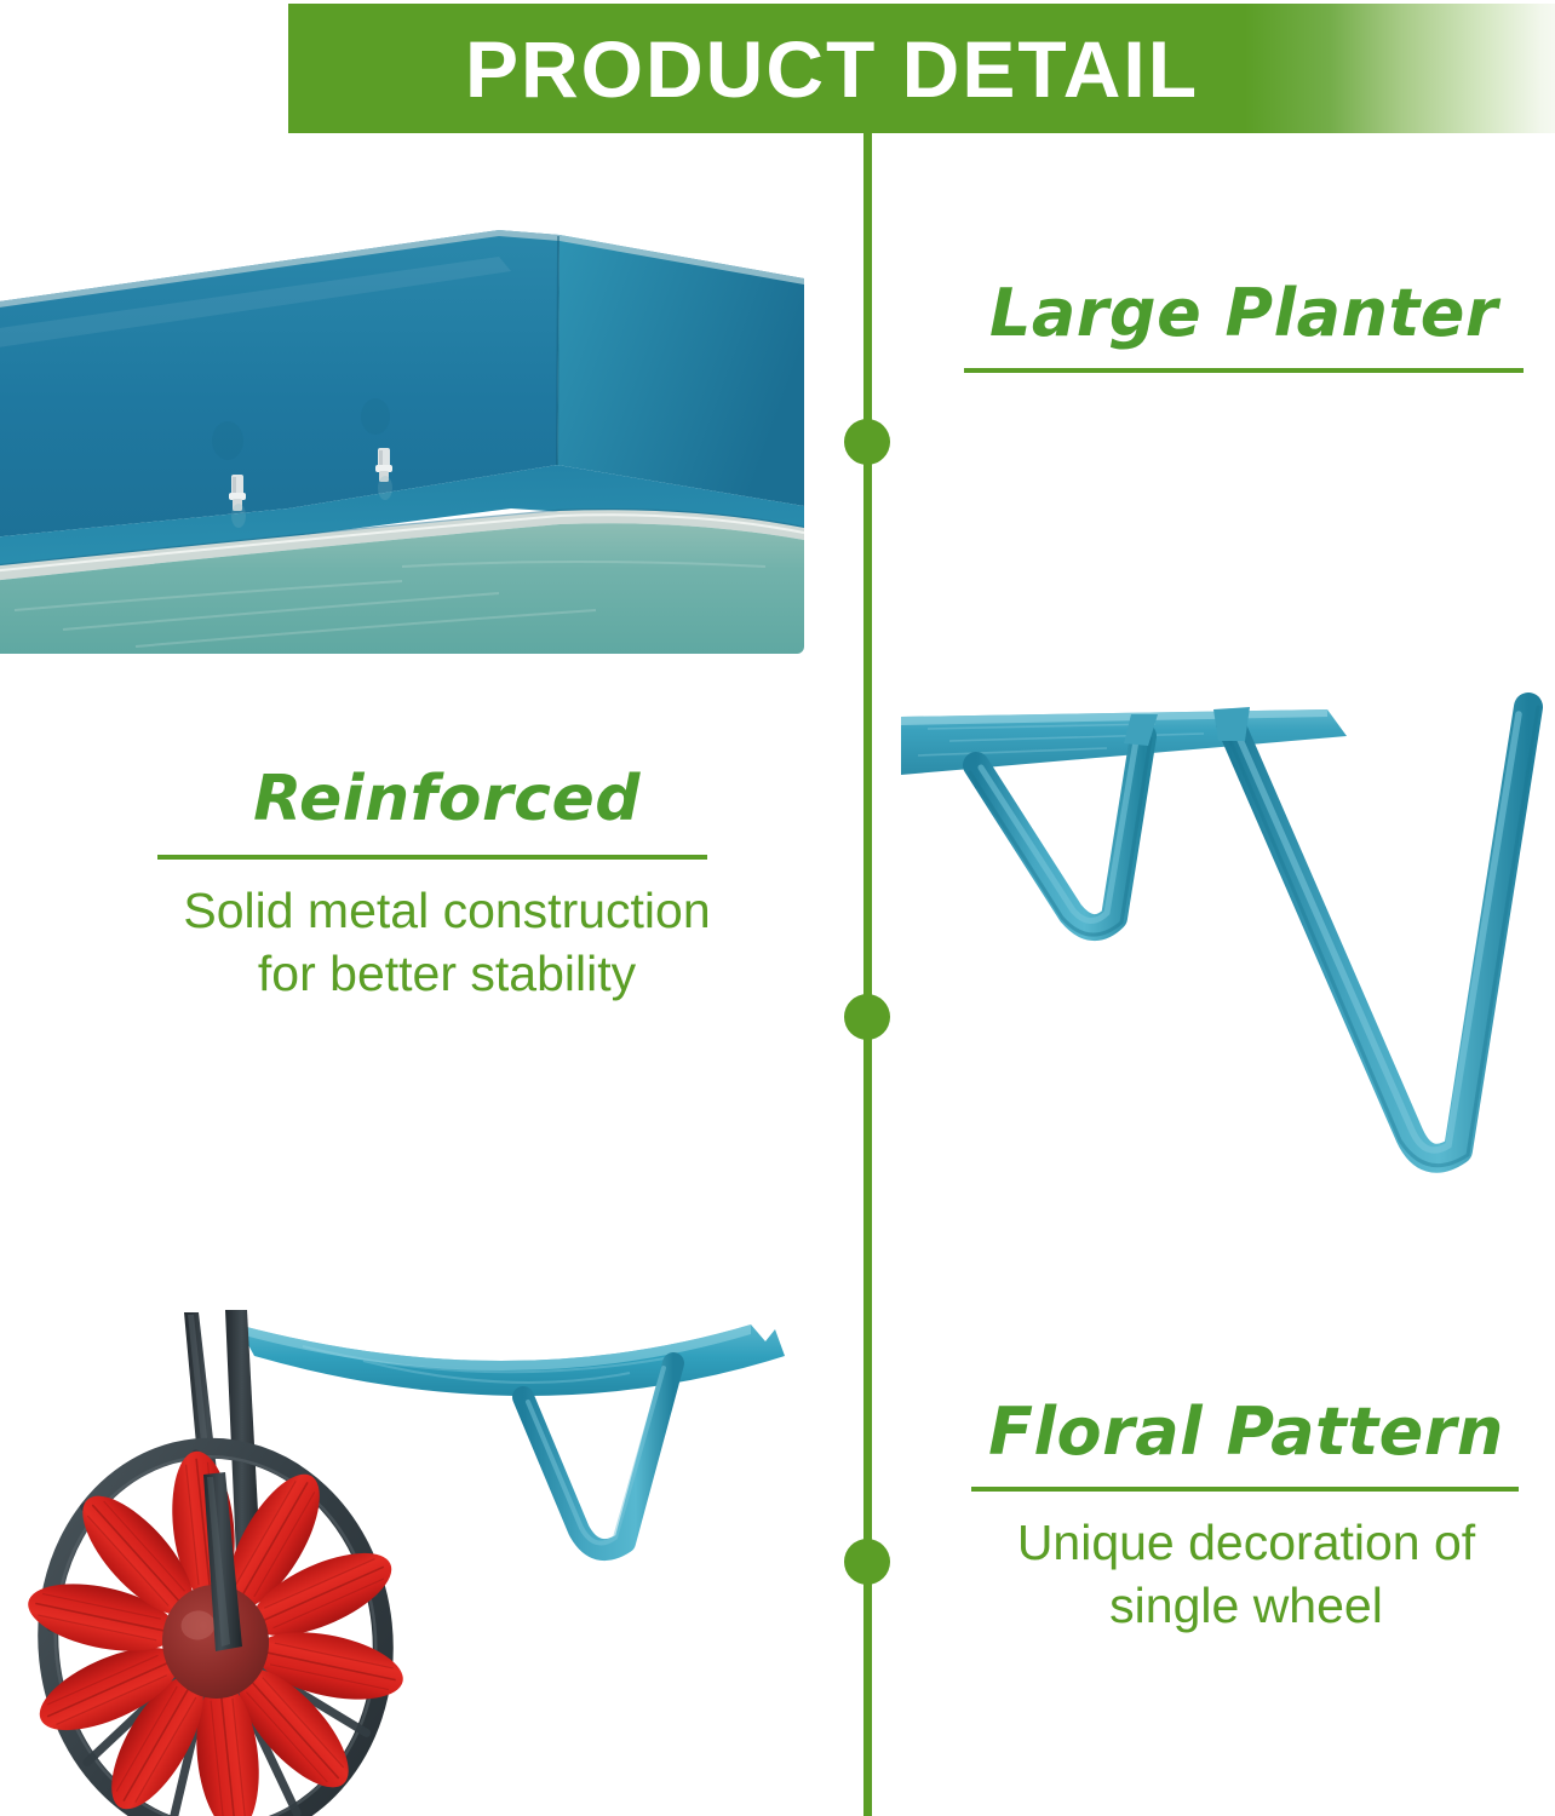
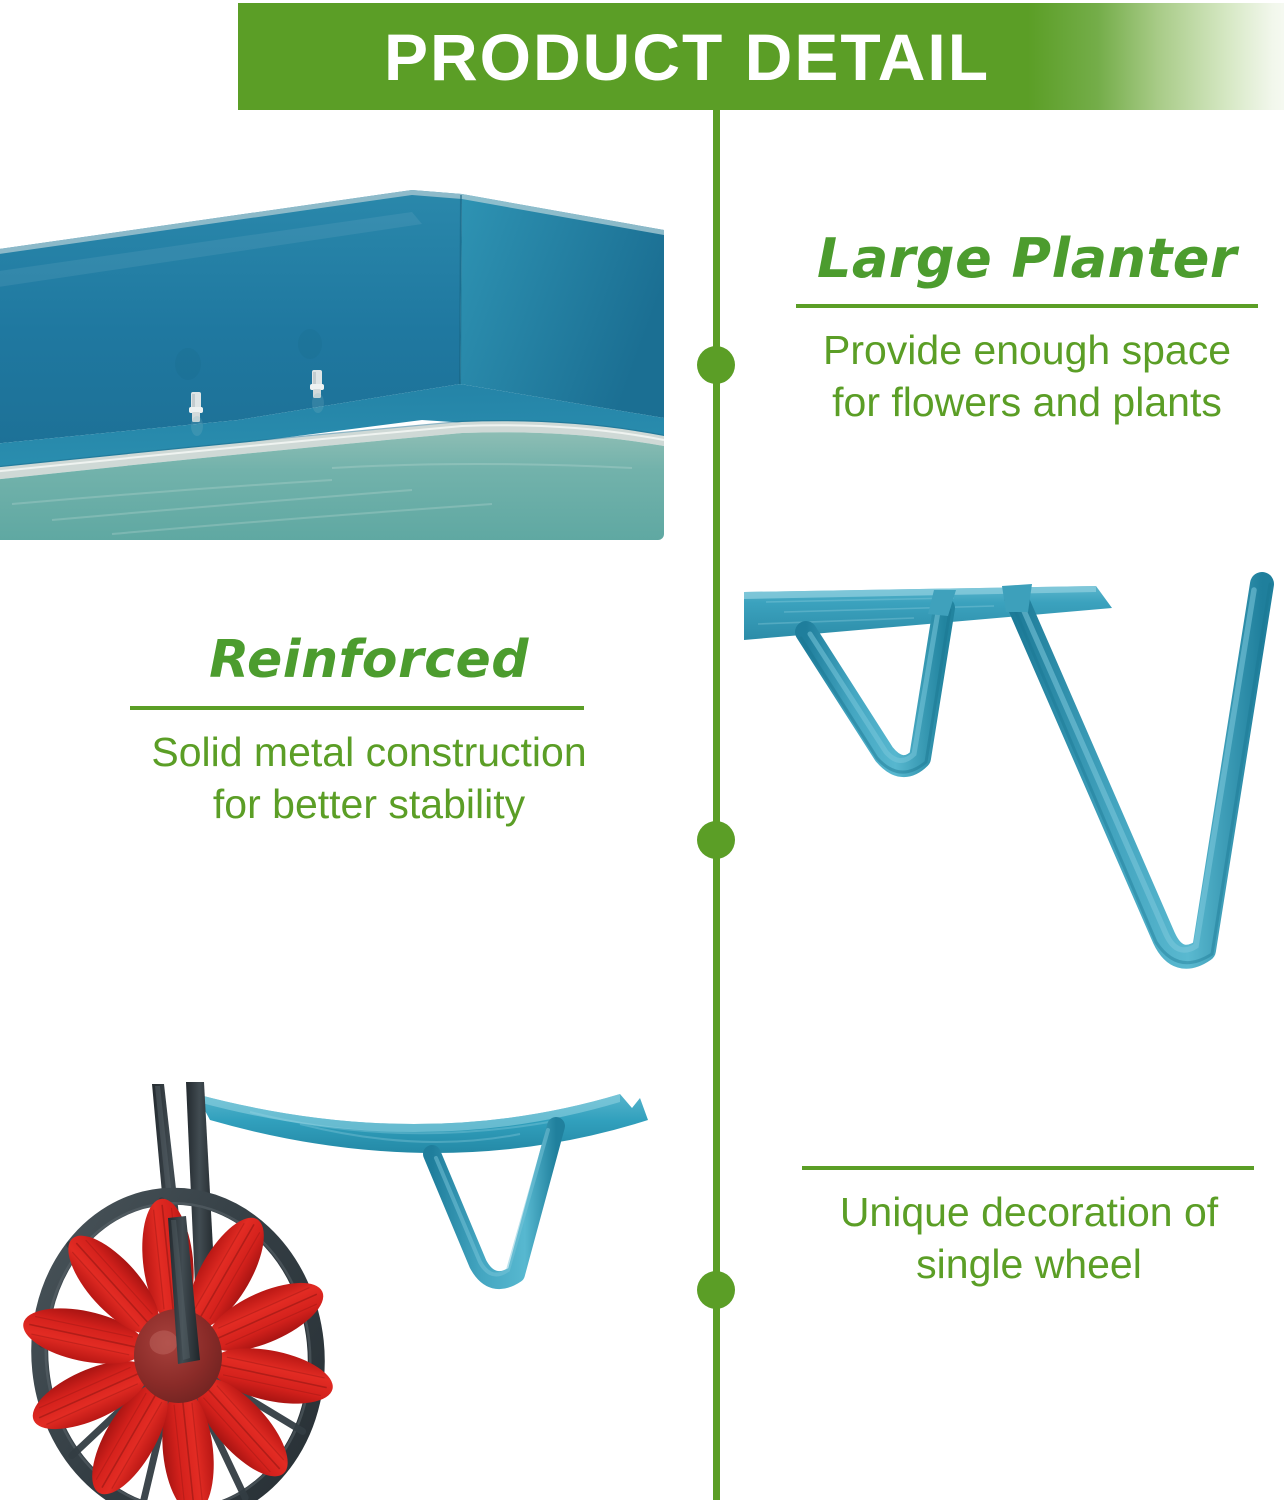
  PRODUCT DETAIL
  Large Planter
+ Provide enough space
+ for flowers and plants
  Reinforced
  Solid metal construction
  for better stability
- Floral Pattern
  Unique decoration of
  single wheel
